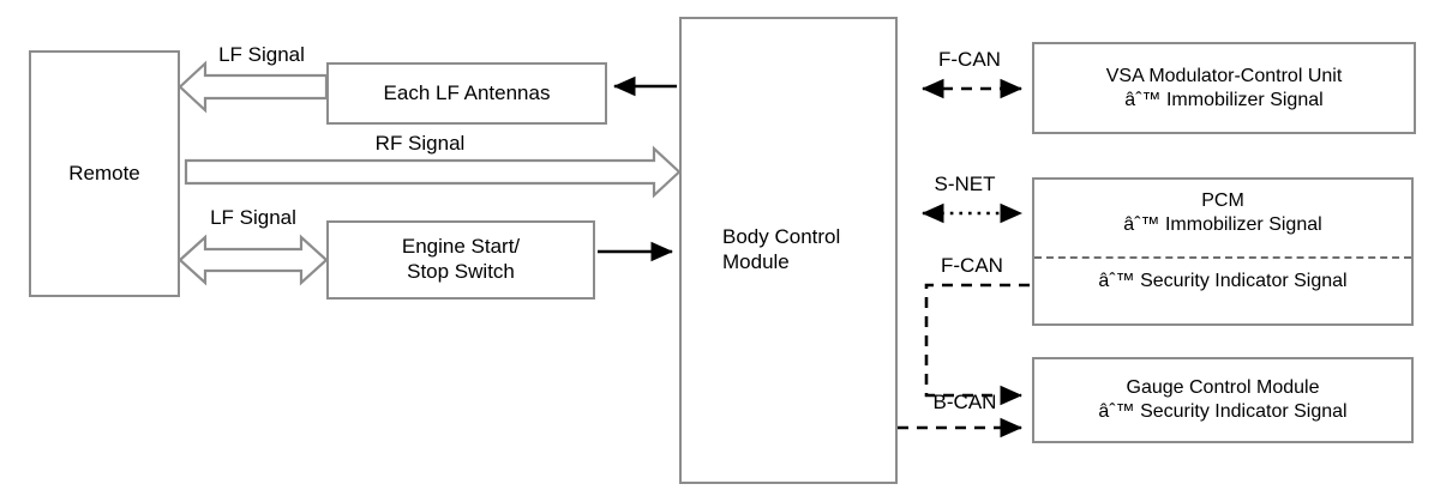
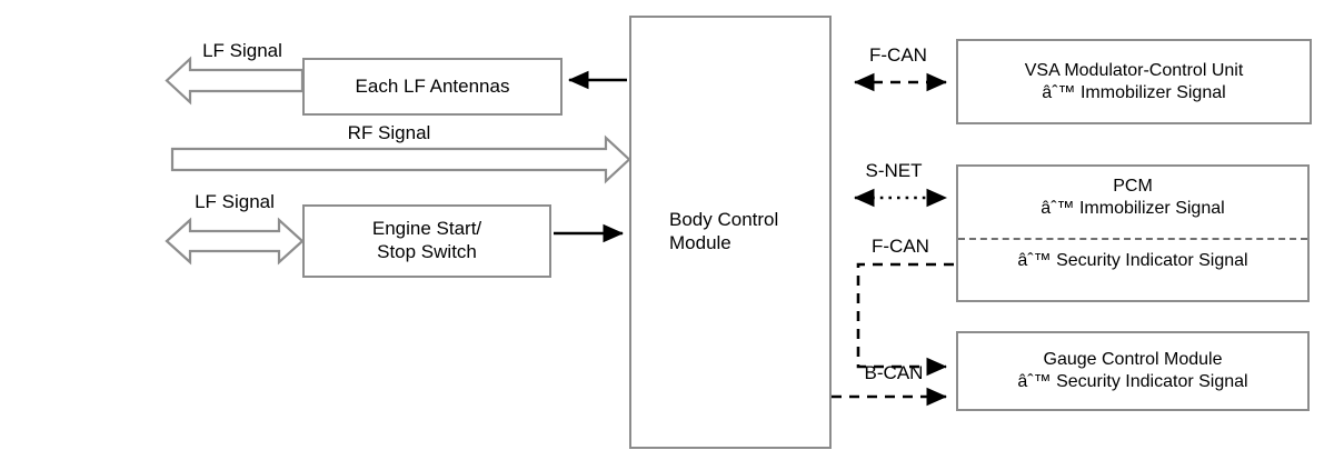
- Remote
  Each LF Antennas
  Engine Start/
  Stop Switch
  Body Control
  Module
  VSA Modulator-Control Unit
  âˆ™ Immobilizer Signal
  PCM
  âˆ™ Immobilizer Signal
  âˆ™ Security Indicator Signal
  Gauge Control Module
  âˆ™ Security Indicator Signal
  LF Signal
  RF Signal
  LF Signal
  F-CAN
  S-NET
  F-CAN
  B-CAN
